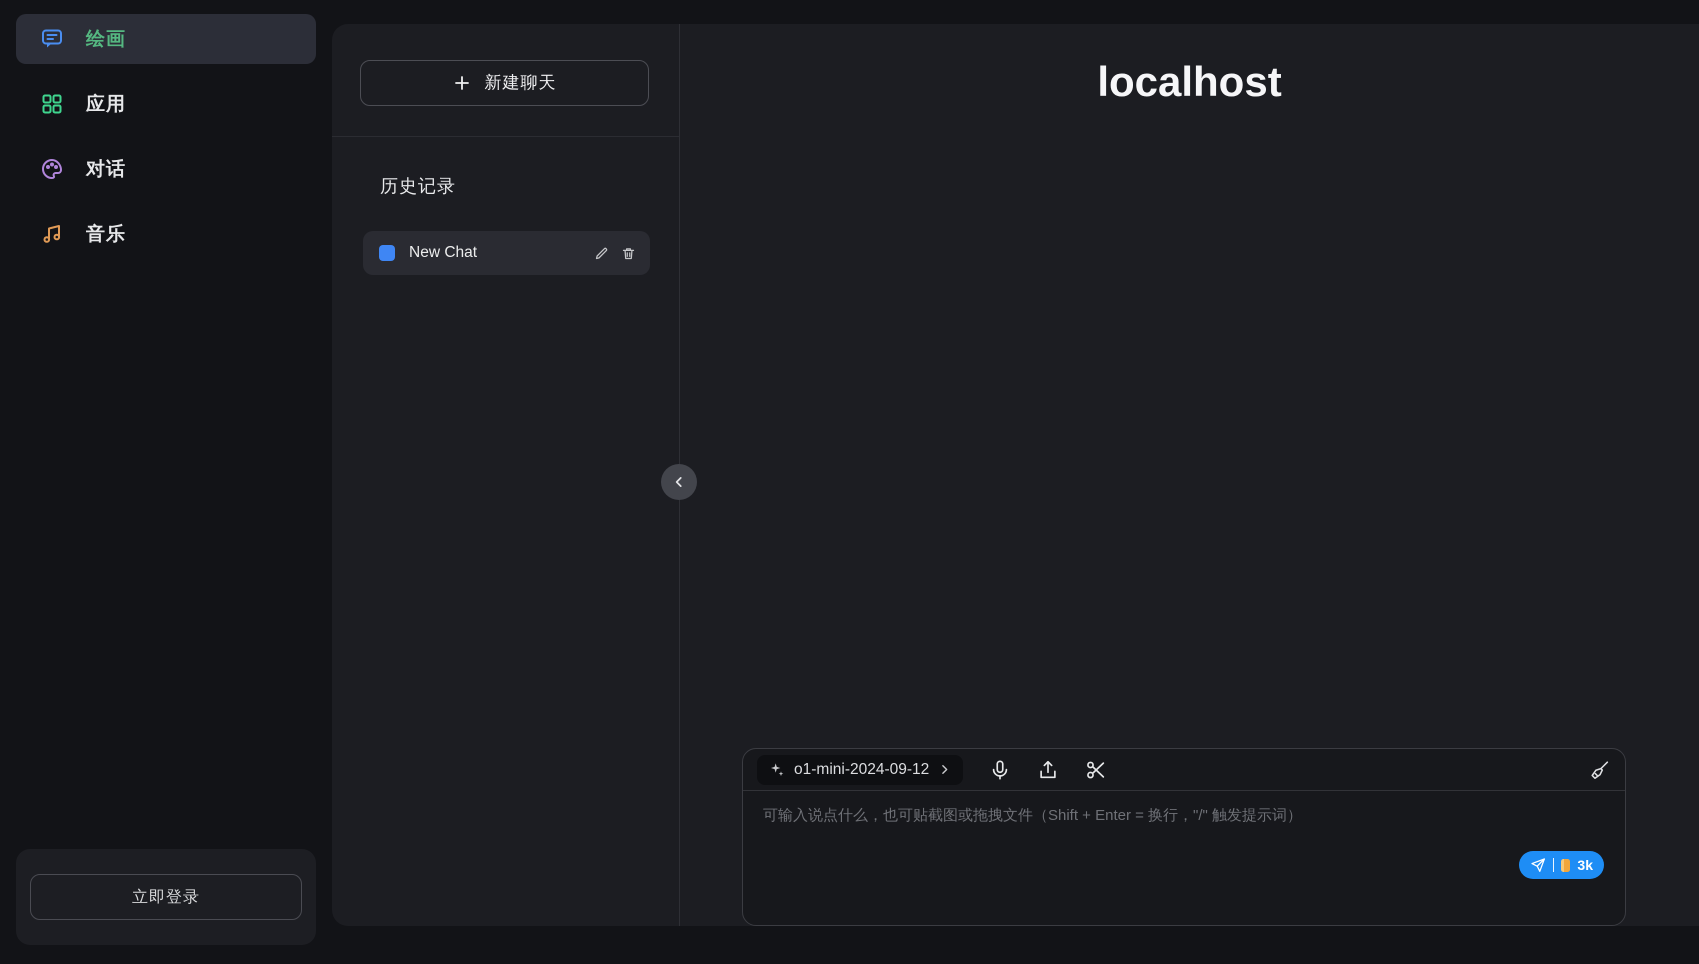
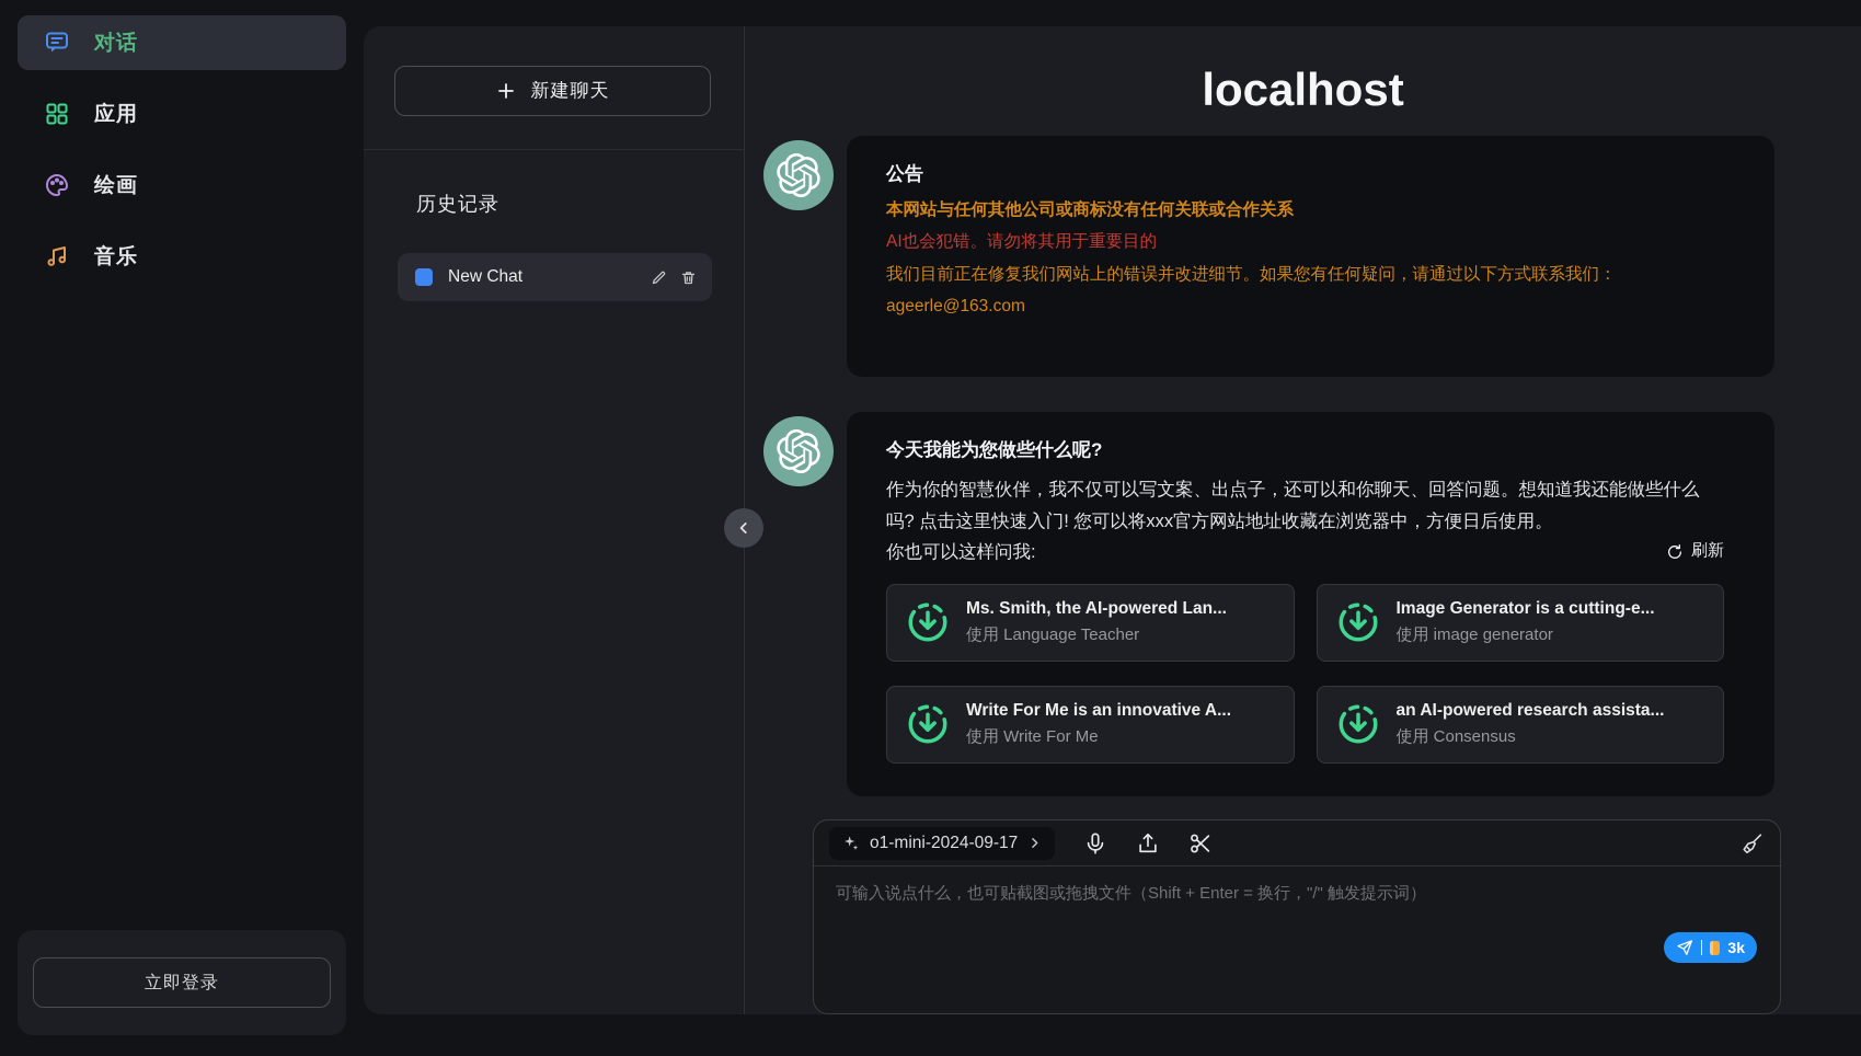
- 绘画
+ 对话
  应用
- 对话
+ 绘画
  音乐
  立即登录
  新建聊天
  历史记录
  New Chat
  localhost
+ 公告
+ 本网站与任何其他公司或商标没有任何关联或合作关系
+ AI也会犯错。请勿将其用于重要目的
+ 我们目前正在修复我们网站上的错误并改进细节。如果您有任何疑问，请通过以下方式联系我们：
+ ageerle@163.com
+ 今天我能为您做些什么呢?
+ 作为你的智慧伙伴，我不仅可以写文案、出点子，还可以和你聊天、回答问题。想知道我还能做些什么吗? 点击这里快速入门! 您可以将xxx官方网站地址收藏在浏览器中，方便日后使用。
+ 你也可以这样问我:
+ 刷新
+ Ms. Smith, the AI-powered Lan...
+ 使用 Language Teacher
+ Image Generator is a cutting-e...
+ 使用 image generator
+ Write For Me is an innovative A...
+ 使用 Write For Me
+ an AI-powered research assista...
+ 使用 Consensus
- o1-mini-2024-09-12
+ o1-mini-2024-09-17
  可输入说点什么，也可贴截图或拖拽文件（Shift + Enter = 换行，"/" 触发提示词）
  3k
